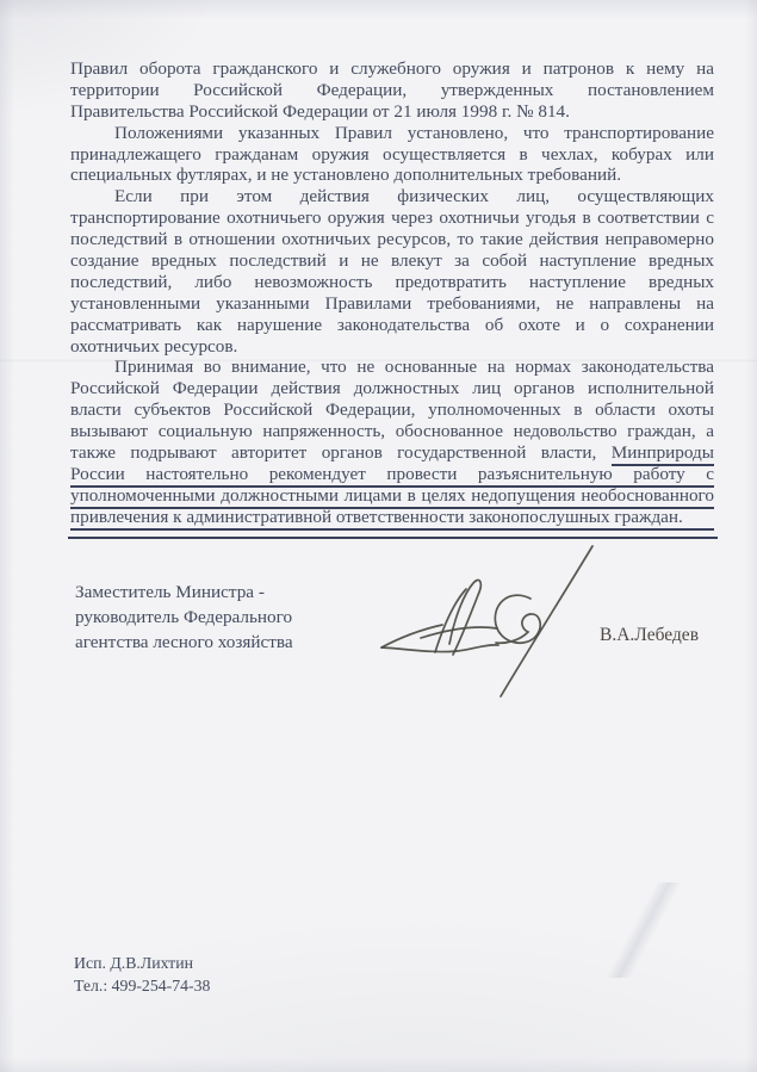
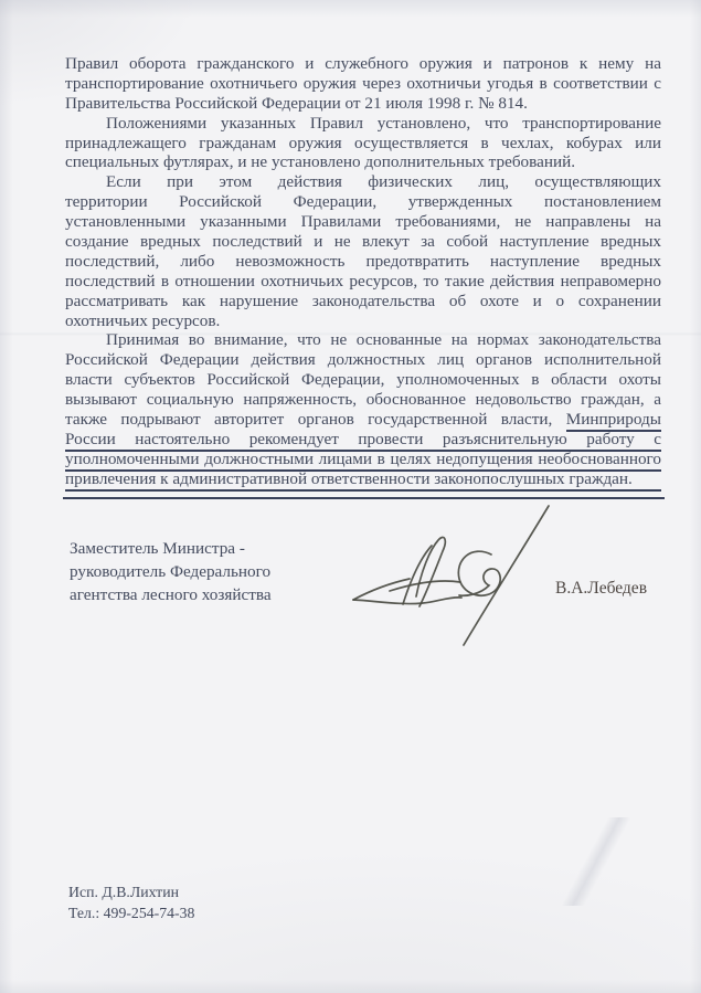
  Правил оборота гражданского и служебного оружия и патронов к нему на
- территории Российской Федерации, утвержденных постановлением
+ транспортирование охотничьего оружия через охотничьи угодья в соответствии с
  Правительства Российской Федерации от 21 июля 1998 г. № 814.
  Положениями указанных Правил установлено, что транспортирование
  принадлежащего гражданам оружия осуществляется в чехлах, кобурах или
  специальных футлярах, и не установлено дополнительных требований.
  Если при этом действия физических лиц, осуществляющих
- транспортирование охотничьего оружия через охотничьи угодья в соответствии с
+ территории Российской Федерации, утвержденных постановлением
- последствий в отношении охотничьих ресурсов, то такие действия неправомерно
+ установленными указанными Правилами требованиями, не направлены на
  создание вредных последствий и не влекут за собой наступление вредных
  последствий, либо невозможность предотвратить наступление вредных
- установленными указанными Правилами требованиями, не направлены на
+ последствий в отношении охотничьих ресурсов, то такие действия неправомерно
  рассматривать как нарушение законодательства об охоте и о сохранении
  охотничьих ресурсов.
  Принимая во внимание, что не основанные на нормах законодательства
  Российской Федерации действия должностных лиц органов исполнительной
  власти субъектов Российской Федерации, уполномоченных в области охоты
  вызывают социальную напряженность, обоснованное недовольство граждан, а
  также подрывают авторитет органов государственной власти, Минприроды
  России настоятельно рекомендует провести разъяснительную работу с
  уполномоченными должностными лицами в целях недопущения необоснованного
  привлечения к административной ответственности законопослушных граждан.
  Заместитель Министра -
  руководитель Федерального
  агентства лесного хозяйства
  В.А.Лебедев
  Исп. Д.В.Лихтин
  Тел.: 499-254-74-38
